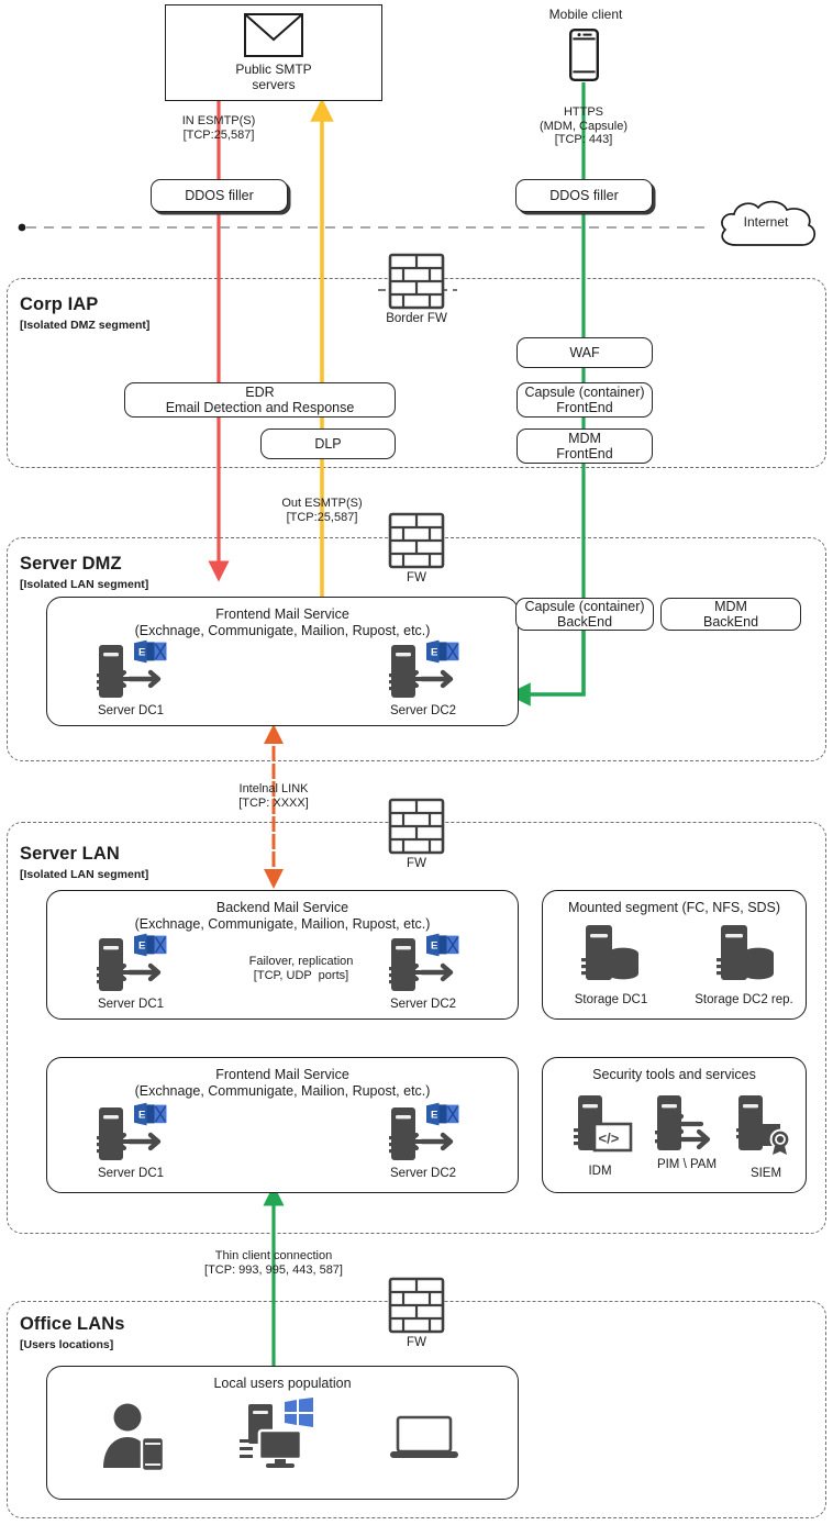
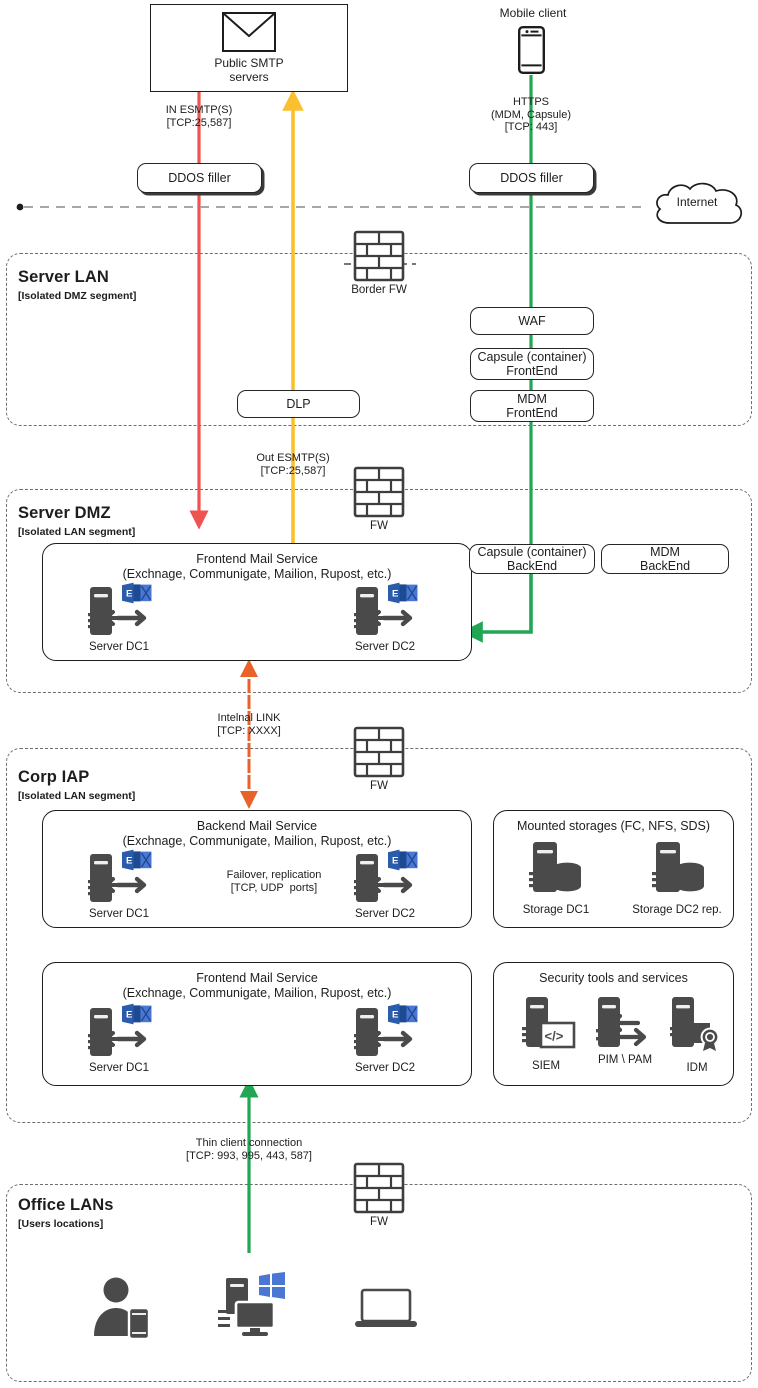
  Public SMTP
  servers
  Mobile client
  IN ESMTP(S)
  [TCP:25,587]
  HTTPS
  (MDM, Capsule)
  [TCP: 443]
  DDOS filler
  DDOS filler
  Internet
- Corp IAP
+ Server LAN
  [Isolated DMZ segment]
  Border FW
- EDR
- Email Detection and Response
  DLP
  WAF
  Capsule (container)
  FrontEnd
  MDM
  FrontEnd
  Out ESMTP(S)
  [TCP:25,587]
  Server DMZ
  [Isolated LAN segment]
  FW
  Frontend Mail Service
  (Exchnage, Communigate, Mailion, Rupost, etc.)
  E
  Server DC1
  E
  Server DC2
  Capsule (container)
  BackEnd
  MDM
  BackEnd
  Intelnal LINK
  [TCP: XXXX]
- Server LAN
+ Corp IAP
  [Isolated LAN segment]
  FW
  Backend Mail Service
  (Exchnage, Communigate, Mailion, Rupost, etc.)
  E
  Server DC1
  E
  Server DC2
  Failover, replication
  [TCP, UDP ports]
- Mounted segment (FC, NFS, SDS)
+ Mounted storages (FC, NFS, SDS)
  Storage DC1
  Storage DC2 rep.
  Frontend Mail Service
  (Exchnage, Communigate, Mailion, Rupost, etc.)
  E
  Server DC1
  E
  Server DC2
  Security tools and services
  </>
- IDM
+ SIEM
  PIM \ PAM
- SIEM
+ IDM
  Thin client connection
  [TCP: 993, 995, 443, 587]
  Office LANs
  [Users locations]
  FW
- Local users population
